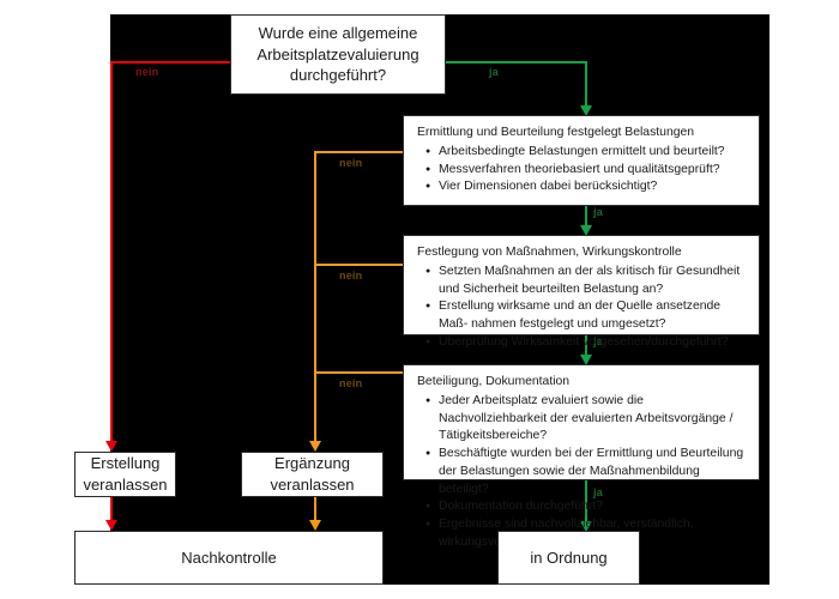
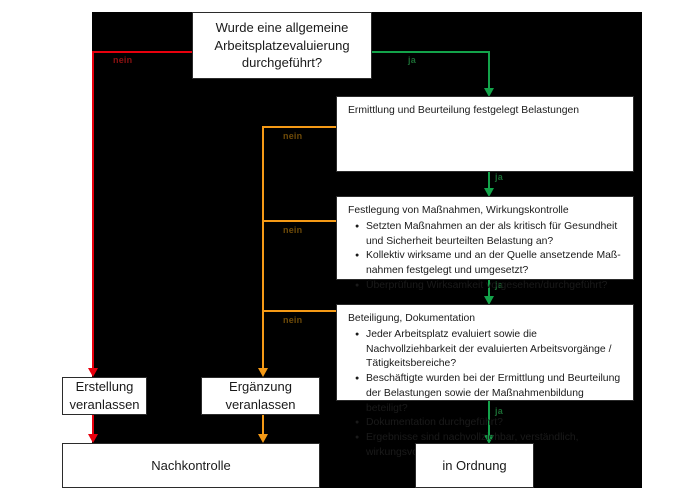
  nein
  ja
  ja
  ja
  ja
  nein
  nein
  nein
  Wurde eine allgemeine
  Arbeitsplatzevaluierung
  durchgeführt?
  Ermittlung und Beurteilung festgelegt Belastungen
- Arbeitsbedingte Belastungen ermittelt und beurteilt?
- Messverfahren theoriebasiert und qualitätsgeprüft?
- Vier Dimensionen dabei berücksichtigt?
  Festlegung von Maßnahmen, Wirkungskontrolle
  Setzten Maßnahmen an der als kritisch für Gesundheit und Sicherheit beurteilten Belastung an?
- Erstellung wirksame und an der Quelle ansetzende Maß- nahmen festgelegt und umgesetzt?
+ Kollektiv wirksame und an der Quelle ansetzende Maß- nahmen festgelegt und umgesetzt?
  Überprüfung Wirksamkeit vorgesehen/durchgeführt?
  Beteiligung, Dokumentation
  Jeder Arbeitsplatz evaluiert sowie die Nachvollziehbarkeit der evaluierten Arbeitsvorgänge / Tätigkeitsbereiche?
  Beschäftigte wurden bei der Ermittlung und Beurteilung der Belastungen sowie der Maßnahmenbildung beteiligt?
  Dokumentation durchgeführt?
  Ergebnisse sind nachvollziehbar, verständlich, wirkungsv
  Erstellung
  veranlassen
  Ergänzung
  veranlassen
  Nachkontrolle
  in Ordnung
